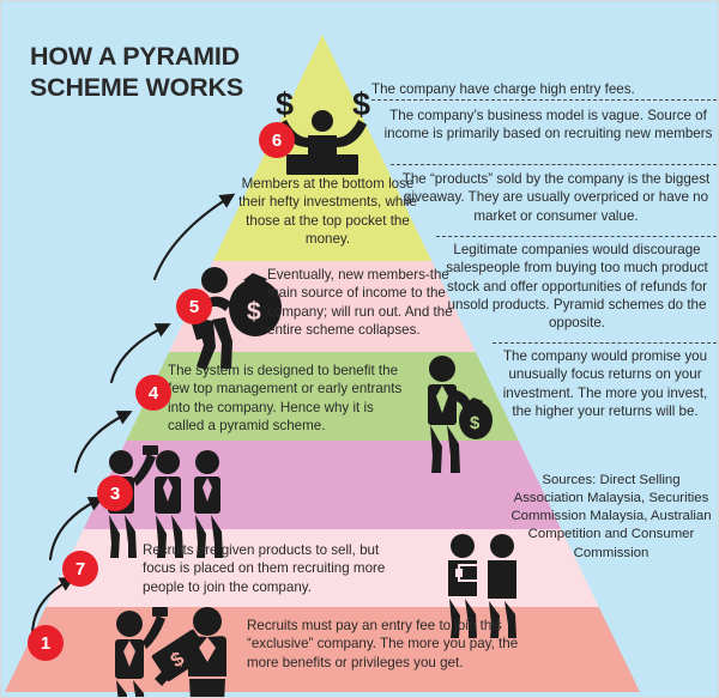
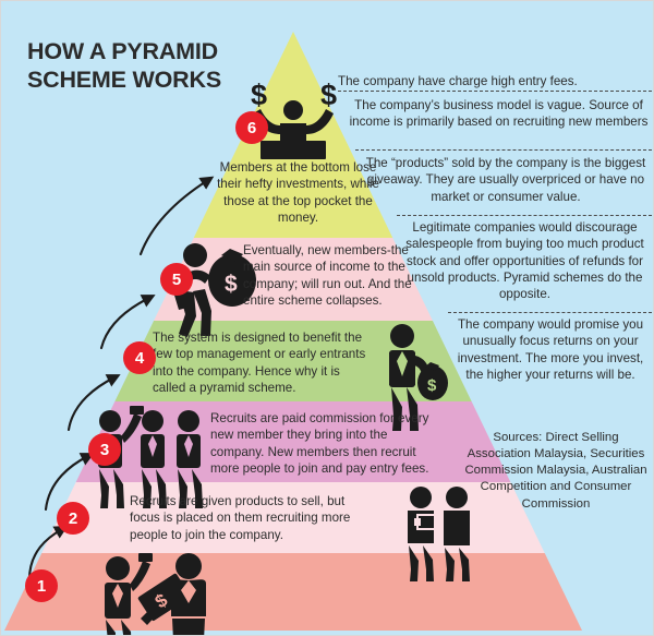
  $
  $
  $
  $
  HOW A PYRAMID SCHEME WORKS
  The company have charge high entry fees.
  The company’s business model is vague. Source of income is primarily based on recruiting new members
  The “products” sold by the company is the biggest giveaway. They are usually overpriced or have no market or consumer value.
  Legitimate companies would discourage salespeople from buying too much product stock and offer opportunities of refunds for unsold products. Pyramid schemes do the opposite.
  The company would promise you unusually focus returns on your investment. The more you invest, the higher your returns will be.
  Sources: Direct Selling Association Malaysia, Securities Commission Malaysia, Australian Competition and Consumer Commission
  Members at the bottom lose their hefty investments, while those at the top pocket the money.
  Eventually, new members-the main source of income to the company; will run out. And the entire scheme collapses.
  The system is designed to benefit the ew top management or early entrants into the company. Hence why it is called a pyramid scheme.
+ Recruits are paid commission for every new member they bring into the company. New members then recruit more people to join and pay entry fees.
  Recruits are given products to sell, but focus is placed on them recruiting more people to join the company.
- Recruits must pay an entry fee to join this “exclusive” company. The more you pay, the more benefits or privileges you get.
  6
  5
  4
  3
- 7
+ 2
  1
